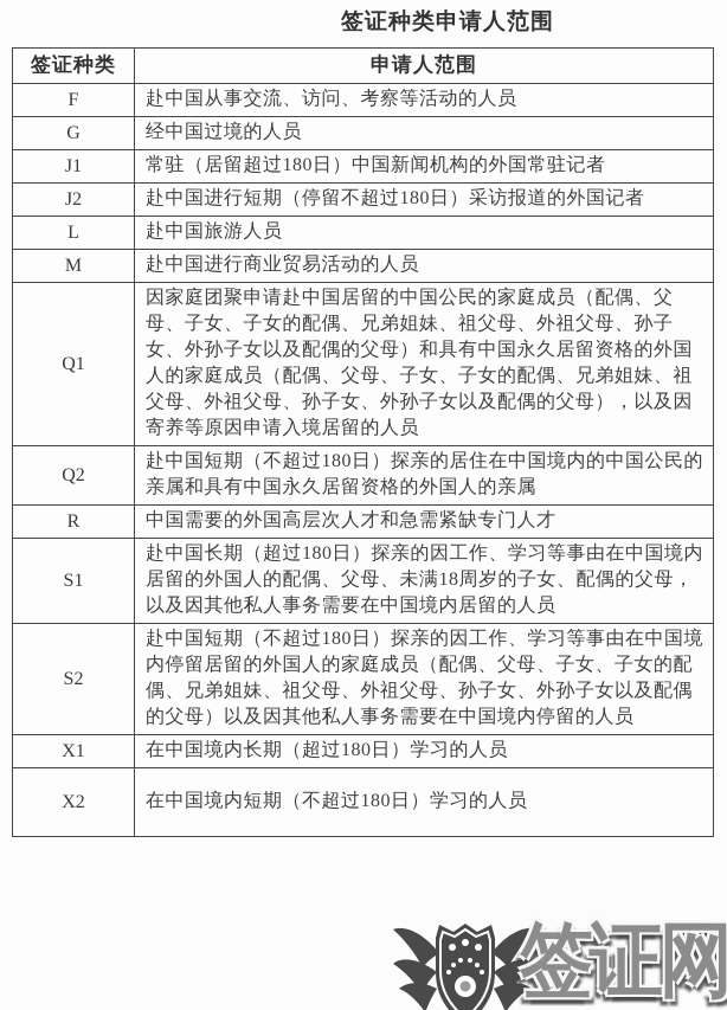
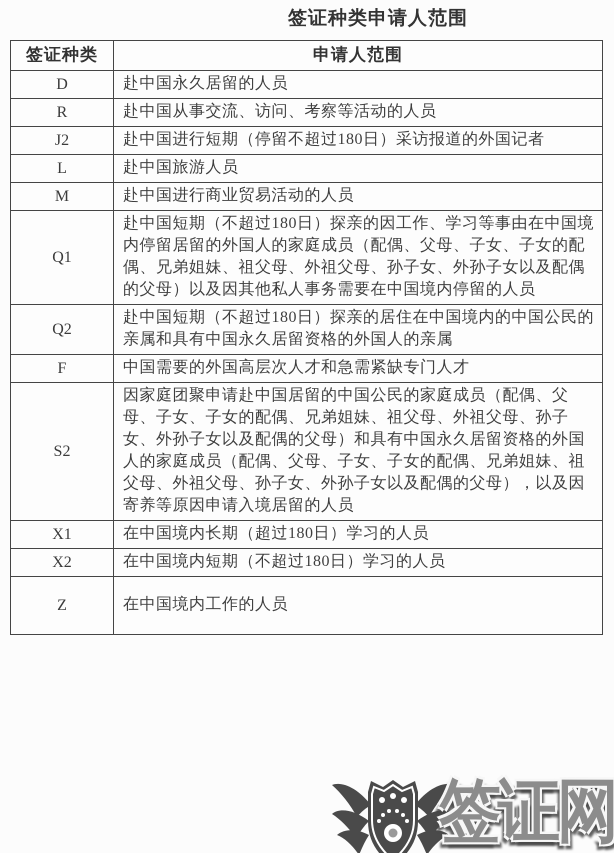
  签证种类申请人范围
  签证种类	申请人范围
+ D	赴中国永久居留的人员
- F	赴中国从事交流、访问、考察等活动的人员
+ R	赴中国从事交流、访问、考察等活动的人员
- G	经中国过境的人员
- J1	常驻（居留超过180日）中国新闻机构的外国常驻记者
  J2	赴中国进行短期（停留不超过180日）采访报道的外国记者
  L	赴中国旅游人员
  M	赴中国进行商业贸易活动的人员
- Q1	因家庭团聚申请赴中国居留的中国公民的家庭成员（配偶、父母、子女、子女的配偶、兄弟姐妹、祖父母、外祖父母、孙子女、外孙子女以及配偶的父母）和具有中国永久居留资格的外国人的家庭成员（配偶、父母、子女、子女的配偶、兄弟姐妹、祖父母、外祖父母、孙子女、外孙子女以及配偶的父母），以及因寄养等原因申请入境居留的人员
+ Q1	赴中国短期（不超过180日）探亲的因工作、学习等事由在中国境内停留居留的外国人的家庭成员（配偶、父母、子女、子女的配偶、兄弟姐妹、祖父母、外祖父母、孙子女、外孙子女以及配偶的父母）以及因其他私人事务需要在中国境内停留的人员
  Q2	赴中国短期（不超过180日）探亲的居住在中国境内的中国公民的亲属和具有中国永久居留资格的外国人的亲属
- R	中国需要的外国高层次人才和急需紧缺专门人才
+ F	中国需要的外国高层次人才和急需紧缺专门人才
- S1	赴中国长期（超过180日）探亲的因工作、学习等事由在中国境内居留的外国人的配偶、父母、未满18周岁的子女、配偶的父母，以及因其他私人事务需要在中国境内居留的人员
- S2	赴中国短期（不超过180日）探亲的因工作、学习等事由在中国境内停留居留的外国人的家庭成员（配偶、父母、子女、子女的配偶、兄弟姐妹、祖父母、外祖父母、孙子女、外孙子女以及配偶的父母）以及因其他私人事务需要在中国境内停留的人员
+ S2	因家庭团聚申请赴中国居留的中国公民的家庭成员（配偶、父母、子女、子女的配偶、兄弟姐妹、祖父母、外祖父母、孙子女、外孙子女以及配偶的父母）和具有中国永久居留资格的外国人的家庭成员（配偶、父母、子女、子女的配偶、兄弟姐妹、祖父母、外祖父母、孙子女、外孙子女以及配偶的父母），以及因寄养等原因申请入境居留的人员
  X1	在中国境内长期（超过180日）学习的人员
  X2	在中国境内短期（不超过180日）学习的人员
+ Z	在中国境内工作的人员
  签证网
